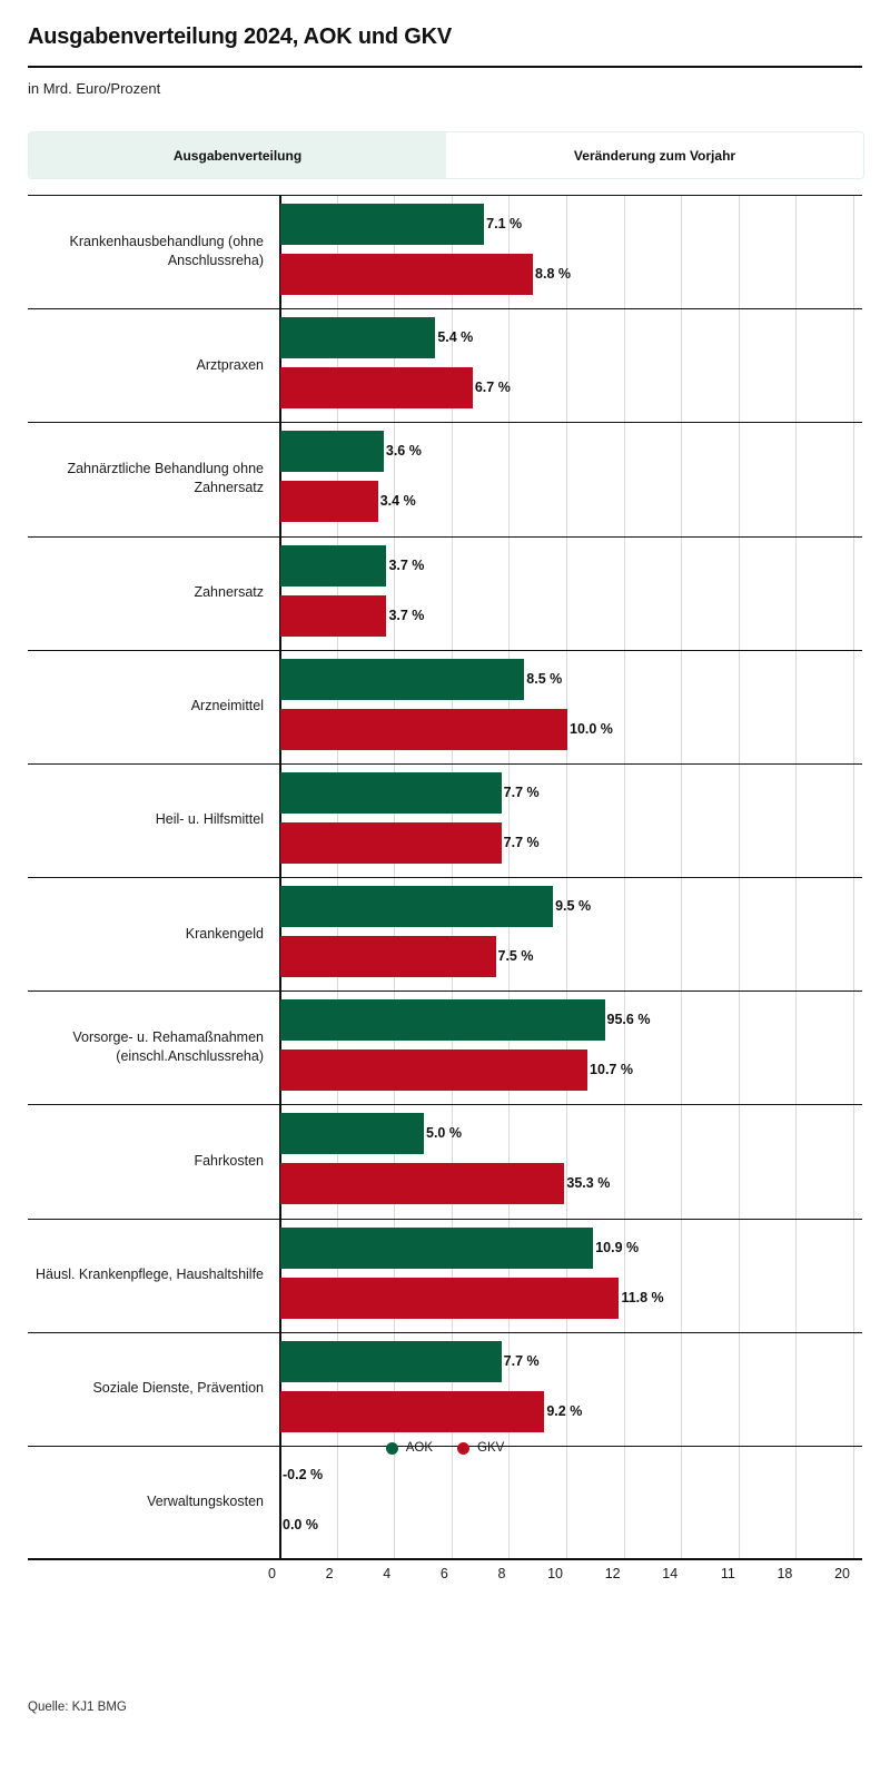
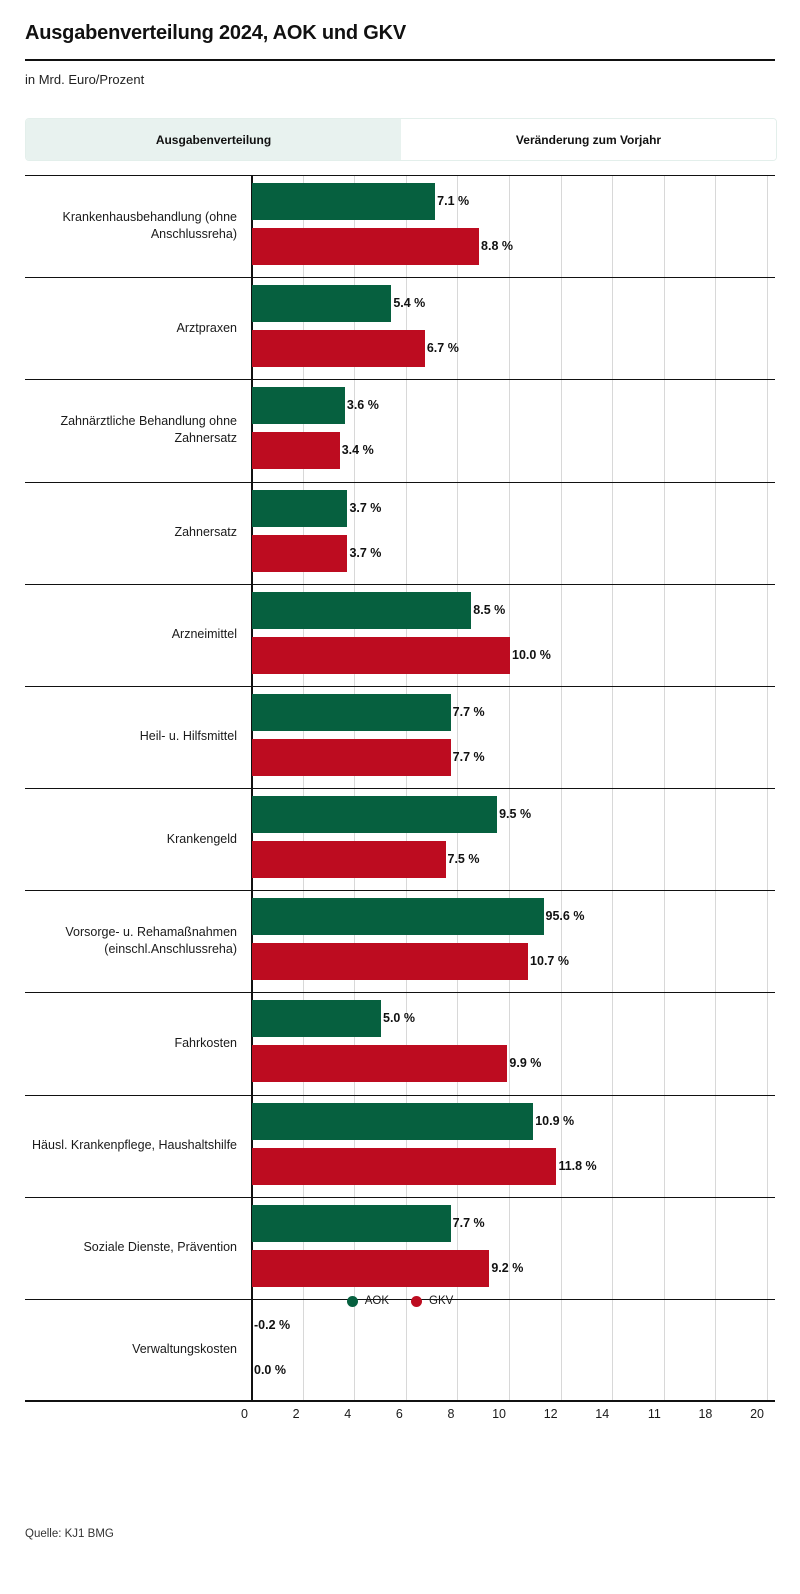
  Ausgabenverteilung 2024, AOK und GKV
  in Mrd. Euro/Prozent
  Ausgabenverteilung
  Veränderung zum Vorjahr
  Krankenhausbehandlung (ohne Anschlussreha)
  7.1 %
  8.8 %
  Arztpraxen
  5.4 %
  6.7 %
  Zahnärztliche Behandlung ohne Zahnersatz
  3.6 %
  3.4 %
  Zahnersatz
  3.7 %
  3.7 %
  Arzneimittel
  8.5 %
  10.0 %
  Heil- u. Hilfsmittel
  7.7 %
  7.7 %
  Krankengeld
  9.5 %
  7.5 %
  Vorsorge- u. Rehamaßnahmen (einschl.Anschlussreha)
  95.6 %
  10.7 %
  Fahrkosten
  5.0 %
- 35.3 %
+ 9.9 %
  Häusl. Krankenpflege, Haushaltshilfe
  10.9 %
  11.8 %
  Soziale Dienste, Prävention
  7.7 %
  9.2 %
  Verwaltungskosten
  -0.2 %
  0.0 %
  0
  2
  4
  6
  8
  10
  12
  14
  11
  18
  20
  AOK
  GKV
  Quelle: KJ1 BMG
